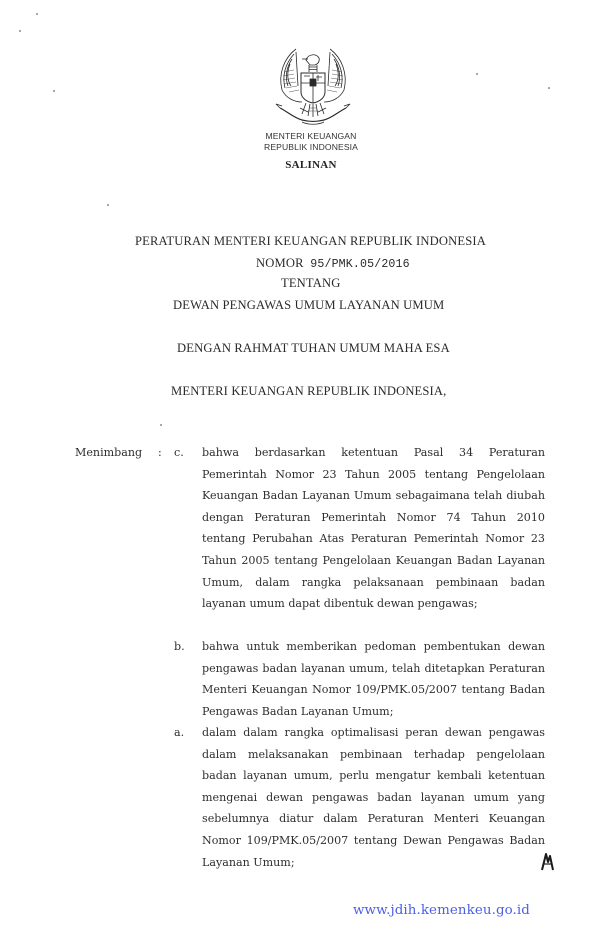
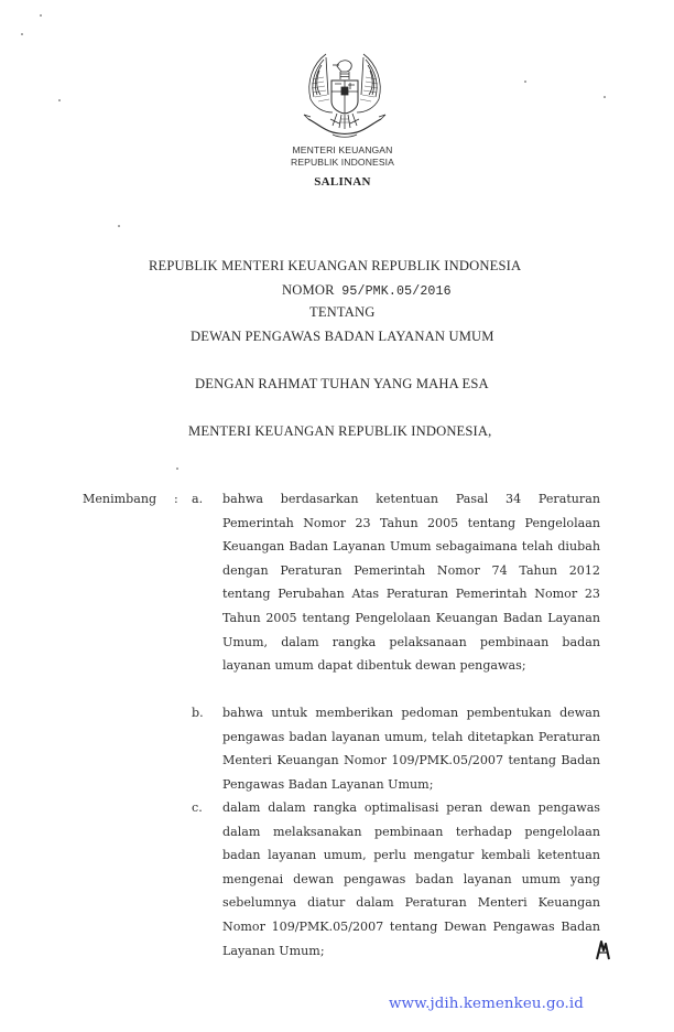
  MENTERI KEUANGAN
  REPUBLIK INDONESIA
  SALINAN
- PERATURAN MENTERI KEUANGAN REPUBLIK INDONESIA
+ REPUBLIK MENTERI KEUANGAN REPUBLIK INDONESIA
  NOMOR 95/PMK.05/2016
  TENTANG
- DEWAN PENGAWAS UMUM LAYANAN UMUM
+ DEWAN PENGAWAS BADAN LAYANAN UMUM
- DENGAN RAHMAT TUHAN UMUM MAHA ESA
+ DENGAN RAHMAT TUHAN YANG MAHA ESA
  MENTERI KEUANGAN REPUBLIK INDONESIA,
  Menimbang
  :
- c.
+ a.
- bahwa berdasarkan ketentuan Pasal 34 Peraturan Pemerintah Nomor 23 Tahun 2005 tentang Pengelolaan Keuangan Badan Layanan Umum sebagaimana telah diubah dengan Peraturan Pemerintah Nomor 74 Tahun 2010 tentang Perubahan Atas Peraturan Pemerintah Nomor 23 Tahun 2005 tentang Pengelolaan Keuangan Badan Layanan Umum, dalam rangka pelaksanaan pembinaan badan layanan umum dapat dibentuk dewan pengawas;
+ bahwa berdasarkan ketentuan Pasal 34 Peraturan Pemerintah Nomor 23 Tahun 2005 tentang Pengelolaan Keuangan Badan Layanan Umum sebagaimana telah diubah dengan Peraturan Pemerintah Nomor 74 Tahun 2012 tentang Perubahan Atas Peraturan Pemerintah Nomor 23 Tahun 2005 tentang Pengelolaan Keuangan Badan Layanan Umum, dalam rangka pelaksanaan pembinaan badan layanan umum dapat dibentuk dewan pengawas;
  b.
  bahwa untuk memberikan pedoman pembentukan dewan pengawas badan layanan umum, telah ditetapkan Peraturan Menteri Keuangan Nomor 109/PMK.05/2007 tentang Badan Pengawas Badan Layanan Umum;
- a.
+ c.
  dalam dalam rangka optimalisasi peran dewan pengawas dalam melaksanakan pembinaan terhadap pengelolaan badan layanan umum, perlu mengatur kembali ketentuan mengenai dewan pengawas badan layanan umum yang sebelumnya diatur dalam Peraturan Menteri Keuangan Nomor 109/PMK.05/2007 tentang Dewan Pengawas Badan Layanan Umum;
  www.jdih.kemenkeu.go.id
